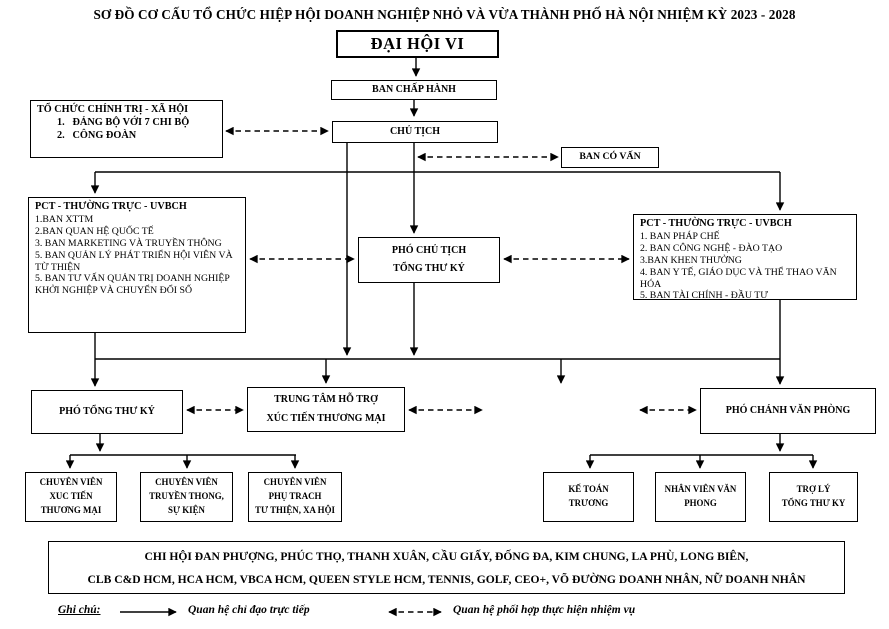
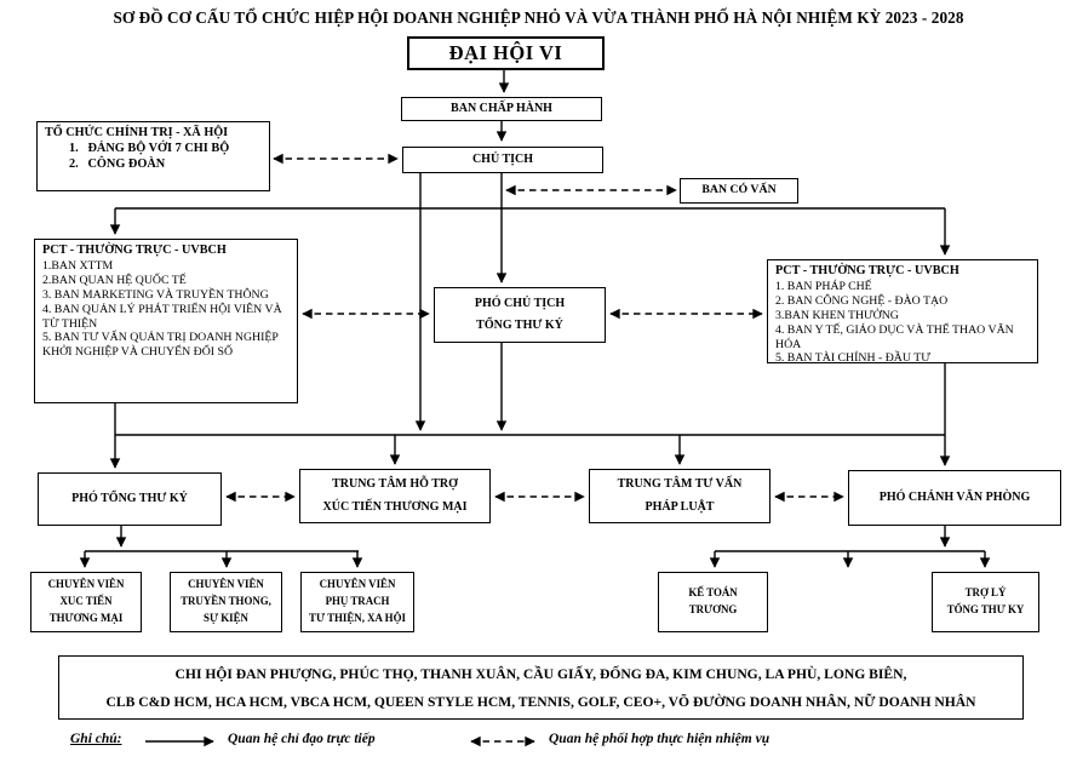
  SƠ ĐỒ CƠ CẤU TỔ CHỨC HIỆP HỘI DOANH NGHIỆP NHỎ VÀ VỪA THÀNH PHỐ HÀ NỘI NHIỆM KỲ 2023 - 2028
  ĐẠI HỘI VI
  BAN CHẤP HÀNH
  TỔ CHỨC CHÍNH TRỊ - XÃ HỘI
  1. ĐẢNG BỘ VỚI 7 CHI BỘ
  2. CÔNG ĐOÀN
  CHỦ TỊCH
  BAN CÓ VẤN
  PCT - THƯỜNG TRỰC - UVBCH
  1.BAN XTTM
  2.BAN QUAN HỆ QUỐC TẾ
  3. BAN MARKETING VÀ TRUYỀN THÔNG
- 5. BAN QUẢN LÝ PHÁT TRIỂN HỘI VIÊN VÀ TỪ THIỆN
+ 4. BAN QUẢN LÝ PHÁT TRIỂN HỘI VIÊN VÀ TỪ THIỆN
  5. BAN TƯ VẤN QUẢN TRỊ DOANH NGHIỆP KHỞI NGHIỆP VÀ CHUYỂN ĐỔI SỐ
  PHÓ CHỦ TỊCH
  TỔNG THƯ KÝ
  PCT - THƯỜNG TRỰC - UVBCH
  1. BAN PHÁP CHẾ
  2. BAN CÔNG NGHỆ - ĐÀO TẠO
  3.BAN KHEN THƯỞNG
  4. BAN Y TẾ, GIÁO DỤC VÀ THỂ THAO VĂN HÓA
  5. BAN TÀI CHÍNH - ĐẦU TƯ
  PHÓ TỔNG THƯ KÝ
  TRUNG TÂM HỖ TRỢ
  XÚC TIẾN THƯƠNG MẠI
+ TRUNG TÂM TƯ VẤN
+ PHÁP LUẬT
  PHÓ CHÁNH VĂN PHÒNG
  CHUYÊN VIÊN
  XUC TIẾN
  THƯƠNG MẠI
  CHUYÊN VIÊN
  TRUYỀN THONG,
  SỰ KIỆN
  CHUYÊN VIÊN
  PHỤ TRACH
  TƯ THIỆN, XA HỘI
  KẾ TOÁN
  TRƯƠNG
- NHÂN VIÊN VĂN
- PHONG
  TRỢ LÝ
  TỔNG THƯ KY
  CHI HỘI ĐAN PHƯỢNG, PHÚC THỌ, THANH XUÂN, CẦU GIẤY, ĐỐNG ĐA, KIM CHUNG, LA PHÙ, LONG BIÊN,
  CLB C&D HCM, HCA HCM, VBCA HCM, QUEEN STYLE HCM, TENNIS, GOLF, CEO+, VÕ ĐƯỜNG DOANH NHÂN, NỮ DOANH NHÂN
  Ghi chú:
  Quan hệ chỉ đạo trực tiếp
  Quan hệ phối hợp thực hiện nhiệm vụ
